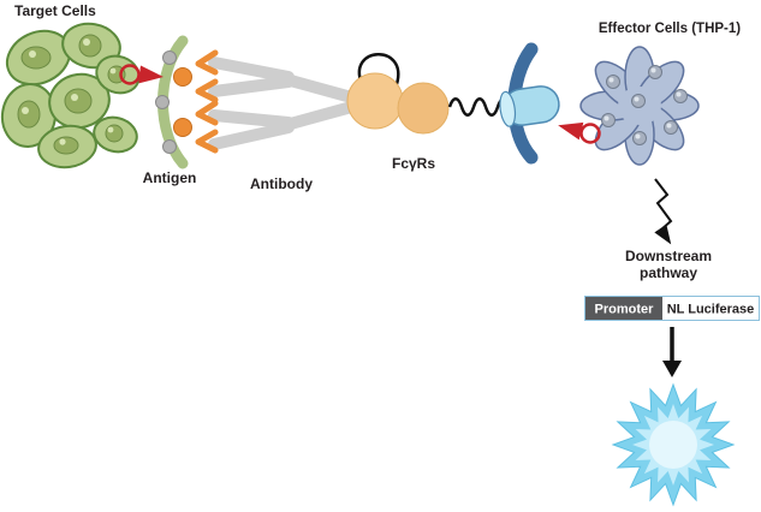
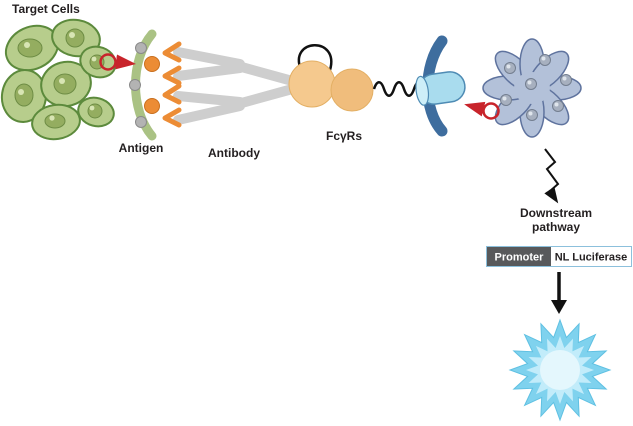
  Promoter
  NL Luciferase
  Target Cells
  Antigen
  Antibody
  FcγRs
- Effector Cells (THP-1)
  Downstream
  pathway
